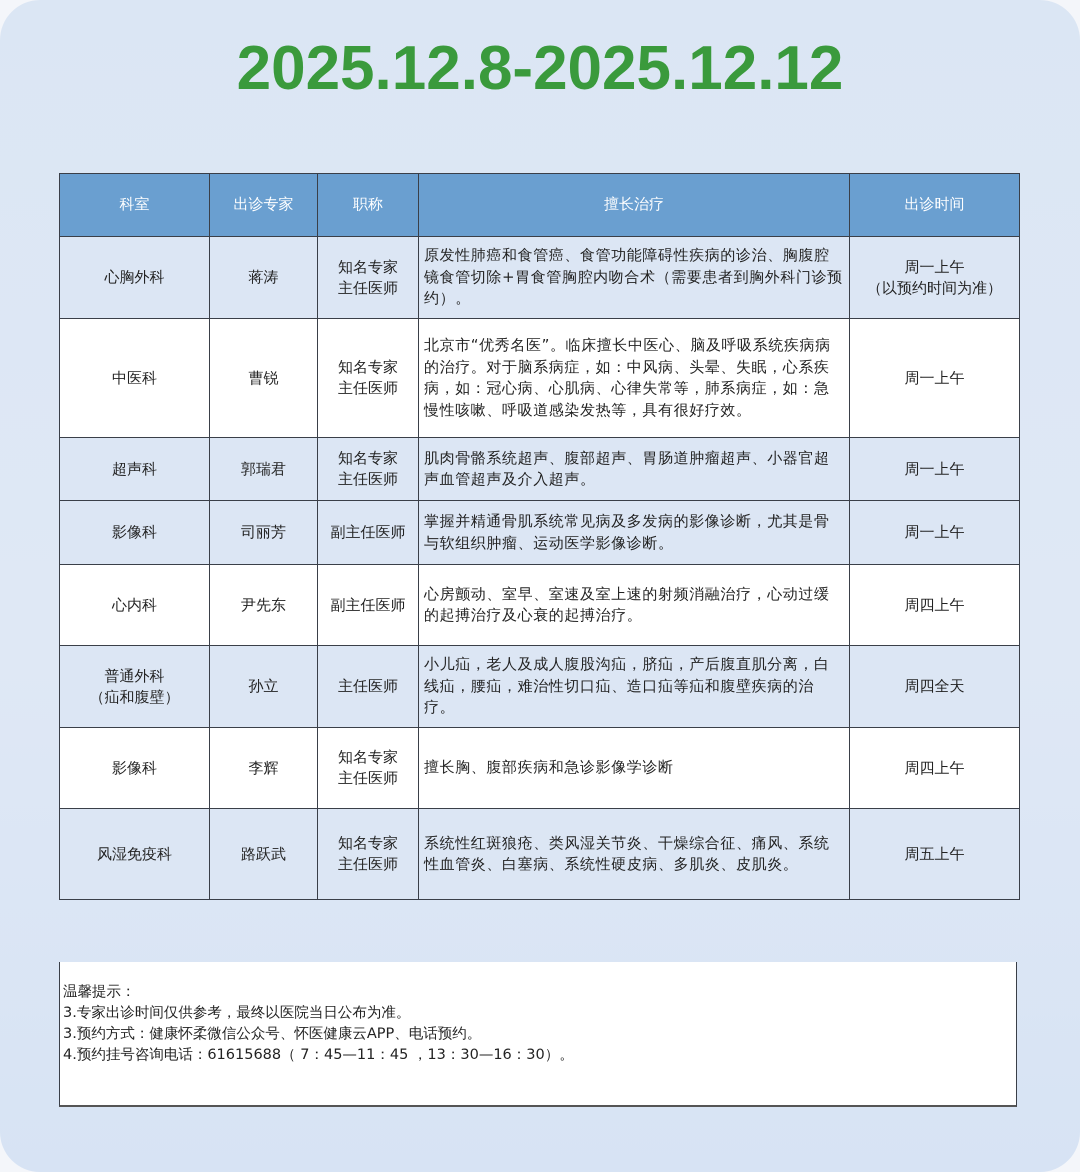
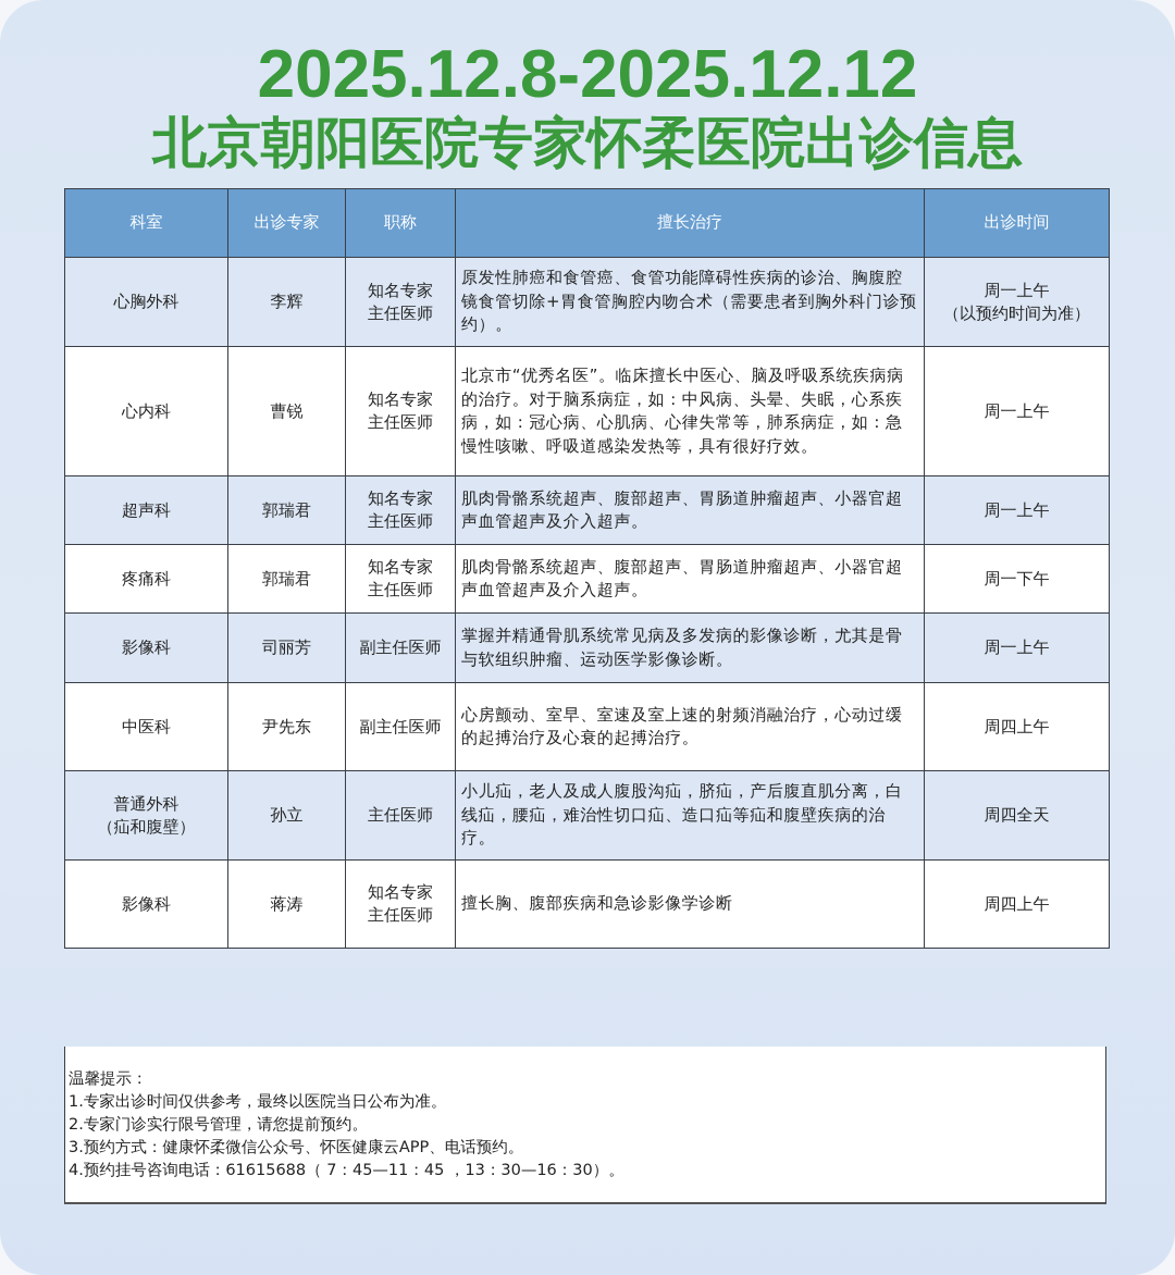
  2025.12.8-2025.12.12
+ 北京朝阳医院专家怀柔医院出诊信息
  科室	出诊专家	职称	擅长治疗	出诊时间
- 心胸外科	蒋涛	知名专家 主任医师	原发性肺癌和食管癌、食管功能障碍性疾病的诊治、胸腹腔镜食管切除+胃食管胸腔内吻合术（需要患者到胸外科门诊预约）。	周一上午 （以预约时间为准）
+ 心胸外科	李辉	知名专家 主任医师	原发性肺癌和食管癌、食管功能障碍性疾病的诊治、胸腹腔镜食管切除+胃食管胸腔内吻合术（需要患者到胸外科门诊预约）。	周一上午 （以预约时间为准）
- 中医科	曹锐	知名专家 主任医师	北京市“优秀名医”。临床擅长中医心、脑及呼吸系统疾病病的治疗。对于脑系病症，如：中风病、头晕、失眠，心系疾病，如：冠心病、心肌病、心律失常等，肺系病症，如：急慢性咳嗽、呼吸道感染发热等，具有很好疗效。	周一上午
+ 心内科	曹锐	知名专家 主任医师	北京市“优秀名医”。临床擅长中医心、脑及呼吸系统疾病病的治疗。对于脑系病症，如：中风病、头晕、失眠，心系疾病，如：冠心病、心肌病、心律失常等，肺系病症，如：急慢性咳嗽、呼吸道感染发热等，具有很好疗效。	周一上午
  超声科	郭瑞君	知名专家 主任医师	肌肉骨骼系统超声、腹部超声、胃肠道肿瘤超声、小器官超声血管超声及介入超声。	周一上午
+ 疼痛科	郭瑞君	知名专家 主任医师	肌肉骨骼系统超声、腹部超声、胃肠道肿瘤超声、小器官超声血管超声及介入超声。	周一下午
  影像科	司丽芳	副主任医师	掌握并精通骨肌系统常见病及多发病的影像诊断，尤其是骨与软组织肿瘤、运动医学影像诊断。	周一上午
- 心内科	尹先东	副主任医师	心房颤动、室早、室速及室上速的射频消融治疗，心动过缓的起搏治疗及心衰的起搏治疗。	周四上午
+ 中医科	尹先东	副主任医师	心房颤动、室早、室速及室上速的射频消融治疗，心动过缓的起搏治疗及心衰的起搏治疗。	周四上午
  普通外科 （疝和腹壁）	孙立	主任医师	小儿疝，老人及成人腹股沟疝，脐疝，产后腹直肌分离，白线疝，腰疝，难治性切口疝、造口疝等疝和腹壁疾病的治疗。	周四全天
- 影像科	李辉	知名专家 主任医师	擅长胸、腹部疾病和急诊影像学诊断	周四上午
+ 影像科	蒋涛	知名专家 主任医师	擅长胸、腹部疾病和急诊影像学诊断	周四上午
- 风湿免疫科	路跃武	知名专家 主任医师	系统性红斑狼疮、类风湿关节炎、干燥综合征、痛风、系统性血管炎、白塞病、系统性硬皮病、多肌炎、皮肌炎。	周五上午
  温馨提示：
- 3.专家出诊时间仅供参考，最终以医院当日公布为准。
+ 1.专家出诊时间仅供参考，最终以医院当日公布为准。
+ 2.专家门诊实行限号管理，请您提前预约。
  3.预约方式：健康怀柔微信公众号、怀医健康云APP、电话预约。
  4.预约挂号咨询电话：61615688（ 7：45—11：45 ，13：30—16：30）。
